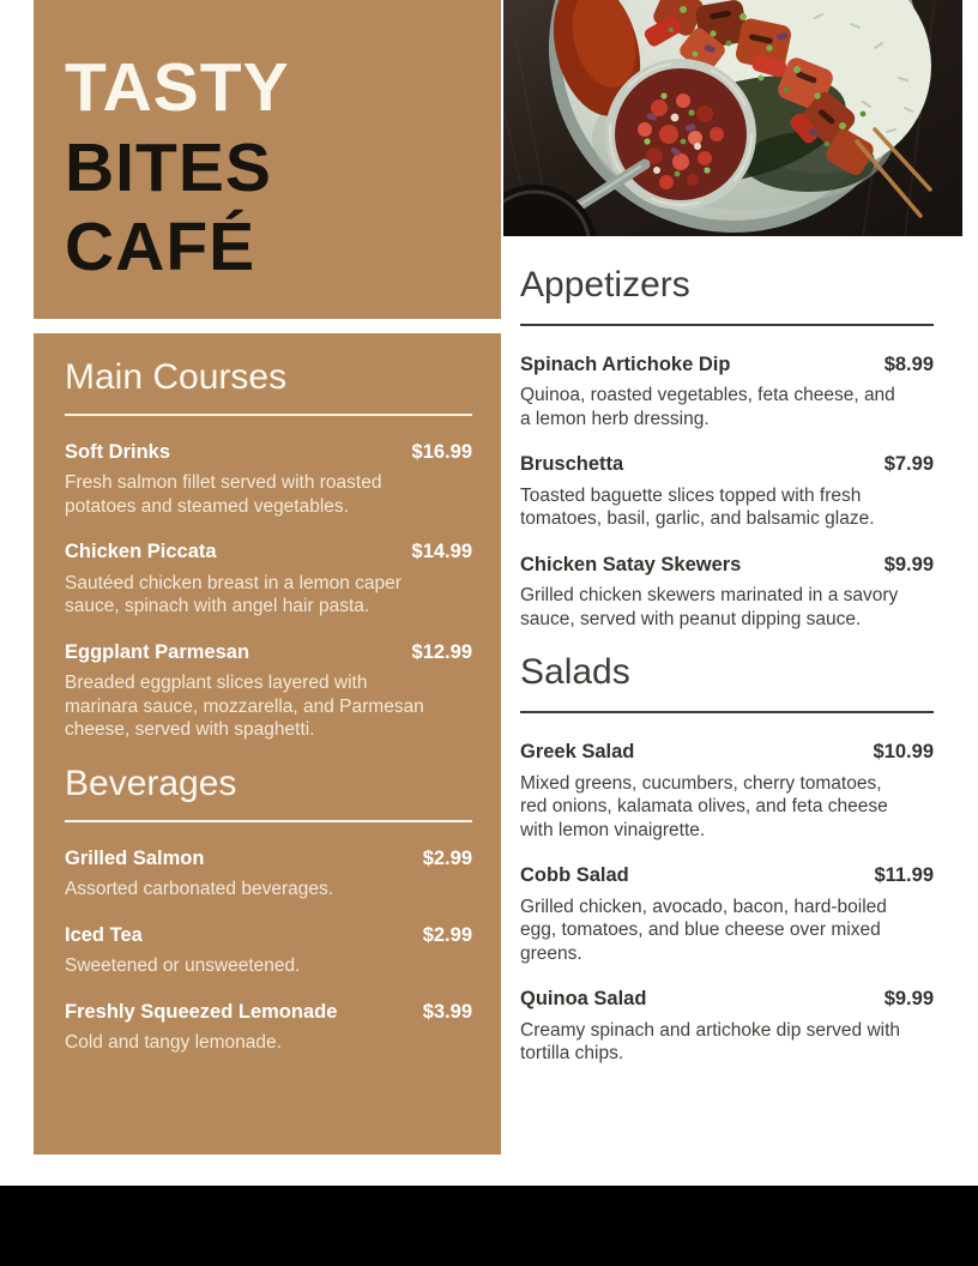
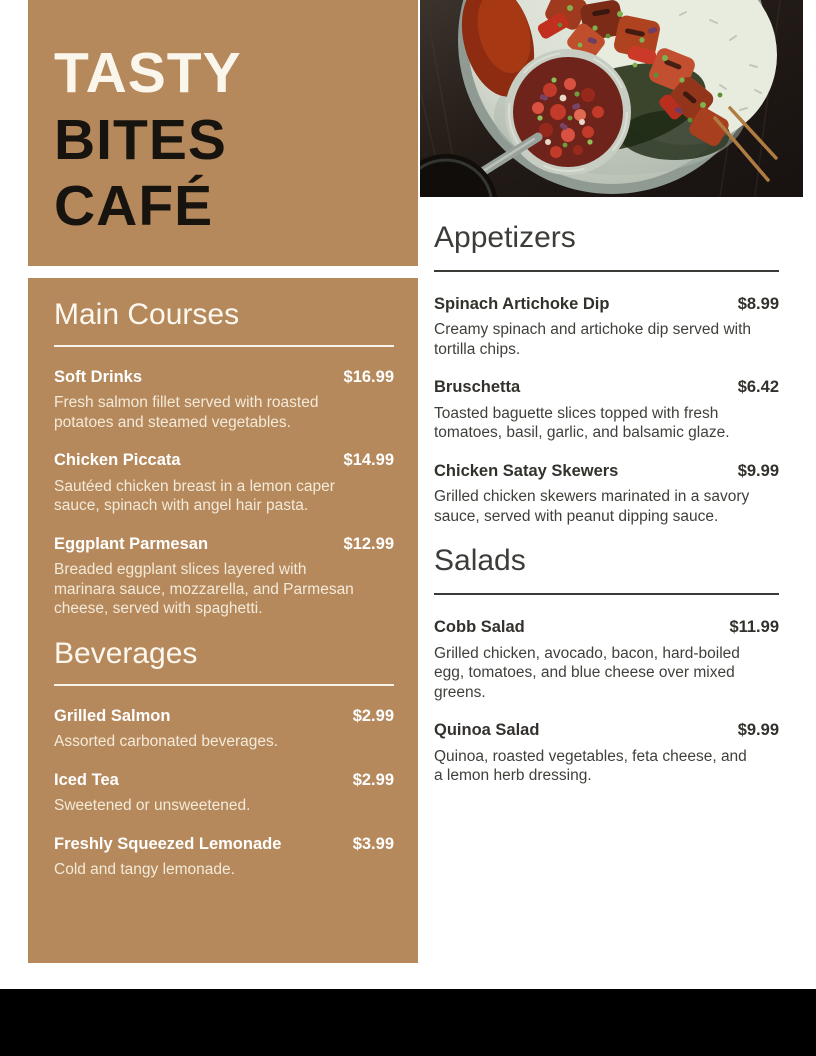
  TASTY
  BITES
  CAFÉ
  Main Courses
  Soft Drinks
  $16.99
  Fresh salmon fillet served with roasted potatoes and steamed vegetables.
  Chicken Piccata
  $14.99
  Sautéed chicken breast in a lemon caper sauce, spinach with angel hair pasta.
  Eggplant Parmesan
  $12.99
  Breaded eggplant slices layered with marinara sauce, mozzarella, and Parmesan cheese, served with spaghetti.
  Beverages
  Grilled Salmon
  $2.99
  Assorted carbonated beverages.
  Iced Tea
  $2.99
  Sweetened or unsweetened.
  Freshly Squeezed Lemonade
  $3.99
  Cold and tangy lemonade.
  Appetizers
  Spinach Artichoke Dip
  $8.99
- Quinoa, roasted vegetables, feta cheese, and a lemon herb dressing.
+ Creamy spinach and artichoke dip served with tortilla chips.
  Bruschetta
- $7.99
+ $6.42
  Toasted baguette slices topped with fresh tomatoes, basil, garlic, and balsamic glaze.
  Chicken Satay Skewers
  $9.99
  Grilled chicken skewers marinated in a savory sauce, served with peanut dipping sauce.
  Salads
- Greek Salad
- $10.99
- Mixed greens, cucumbers, cherry tomatoes, red onions, kalamata olives, and feta cheese with lemon vinaigrette.
  Cobb Salad
  $11.99
  Grilled chicken, avocado, bacon, hard-boiled egg, tomatoes, and blue cheese over mixed greens.
  Quinoa Salad
  $9.99
- Creamy spinach and artichoke dip served with tortilla chips.
+ Quinoa, roasted vegetables, feta cheese, and a lemon herb dressing.
